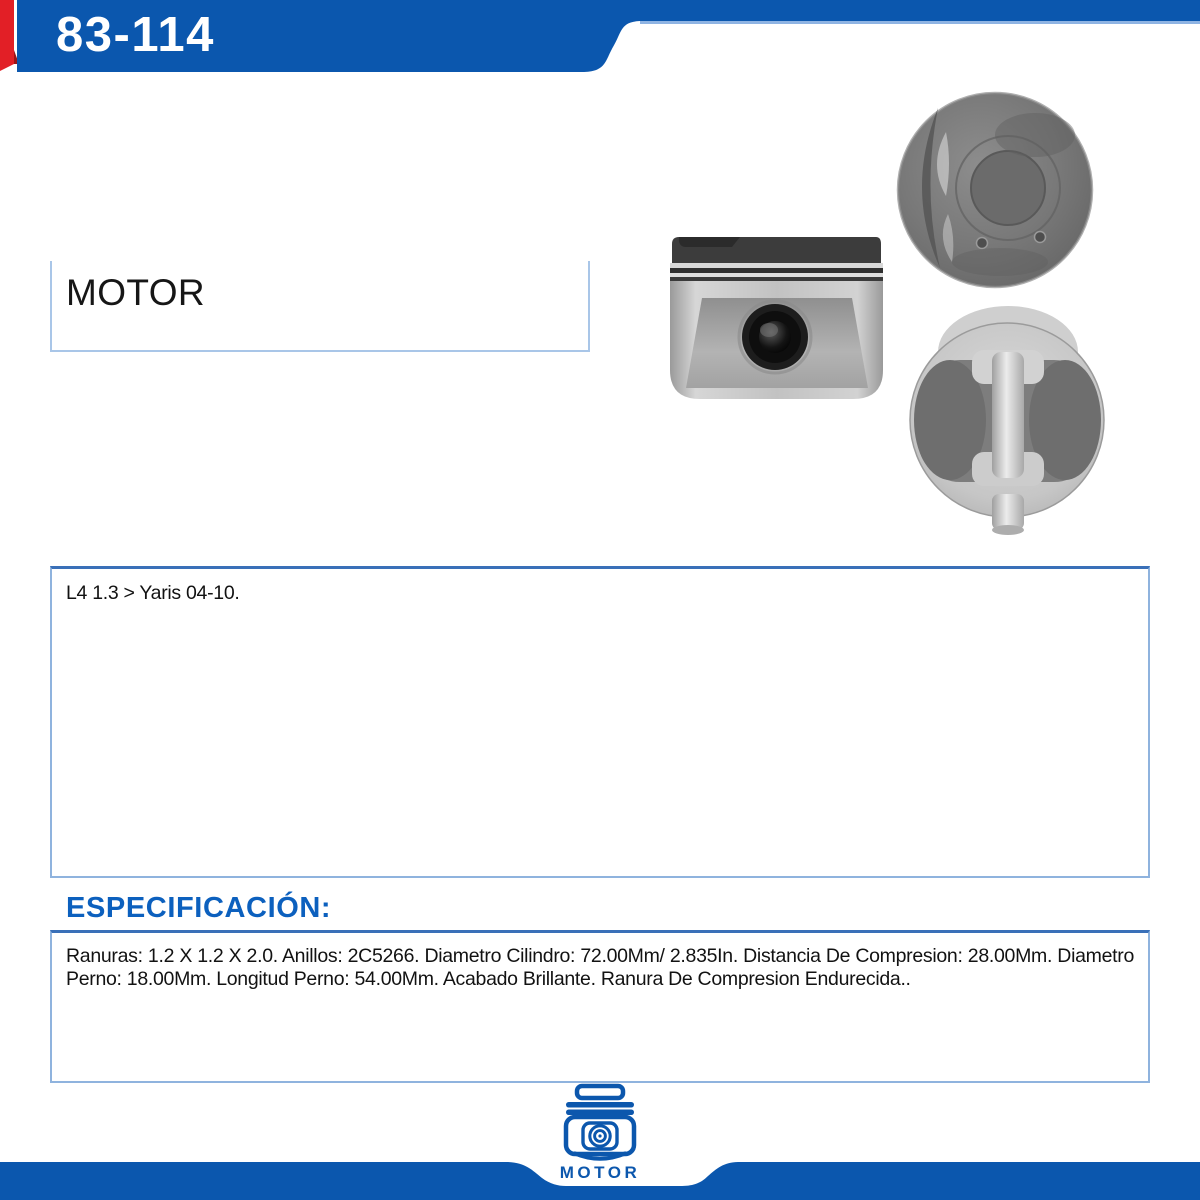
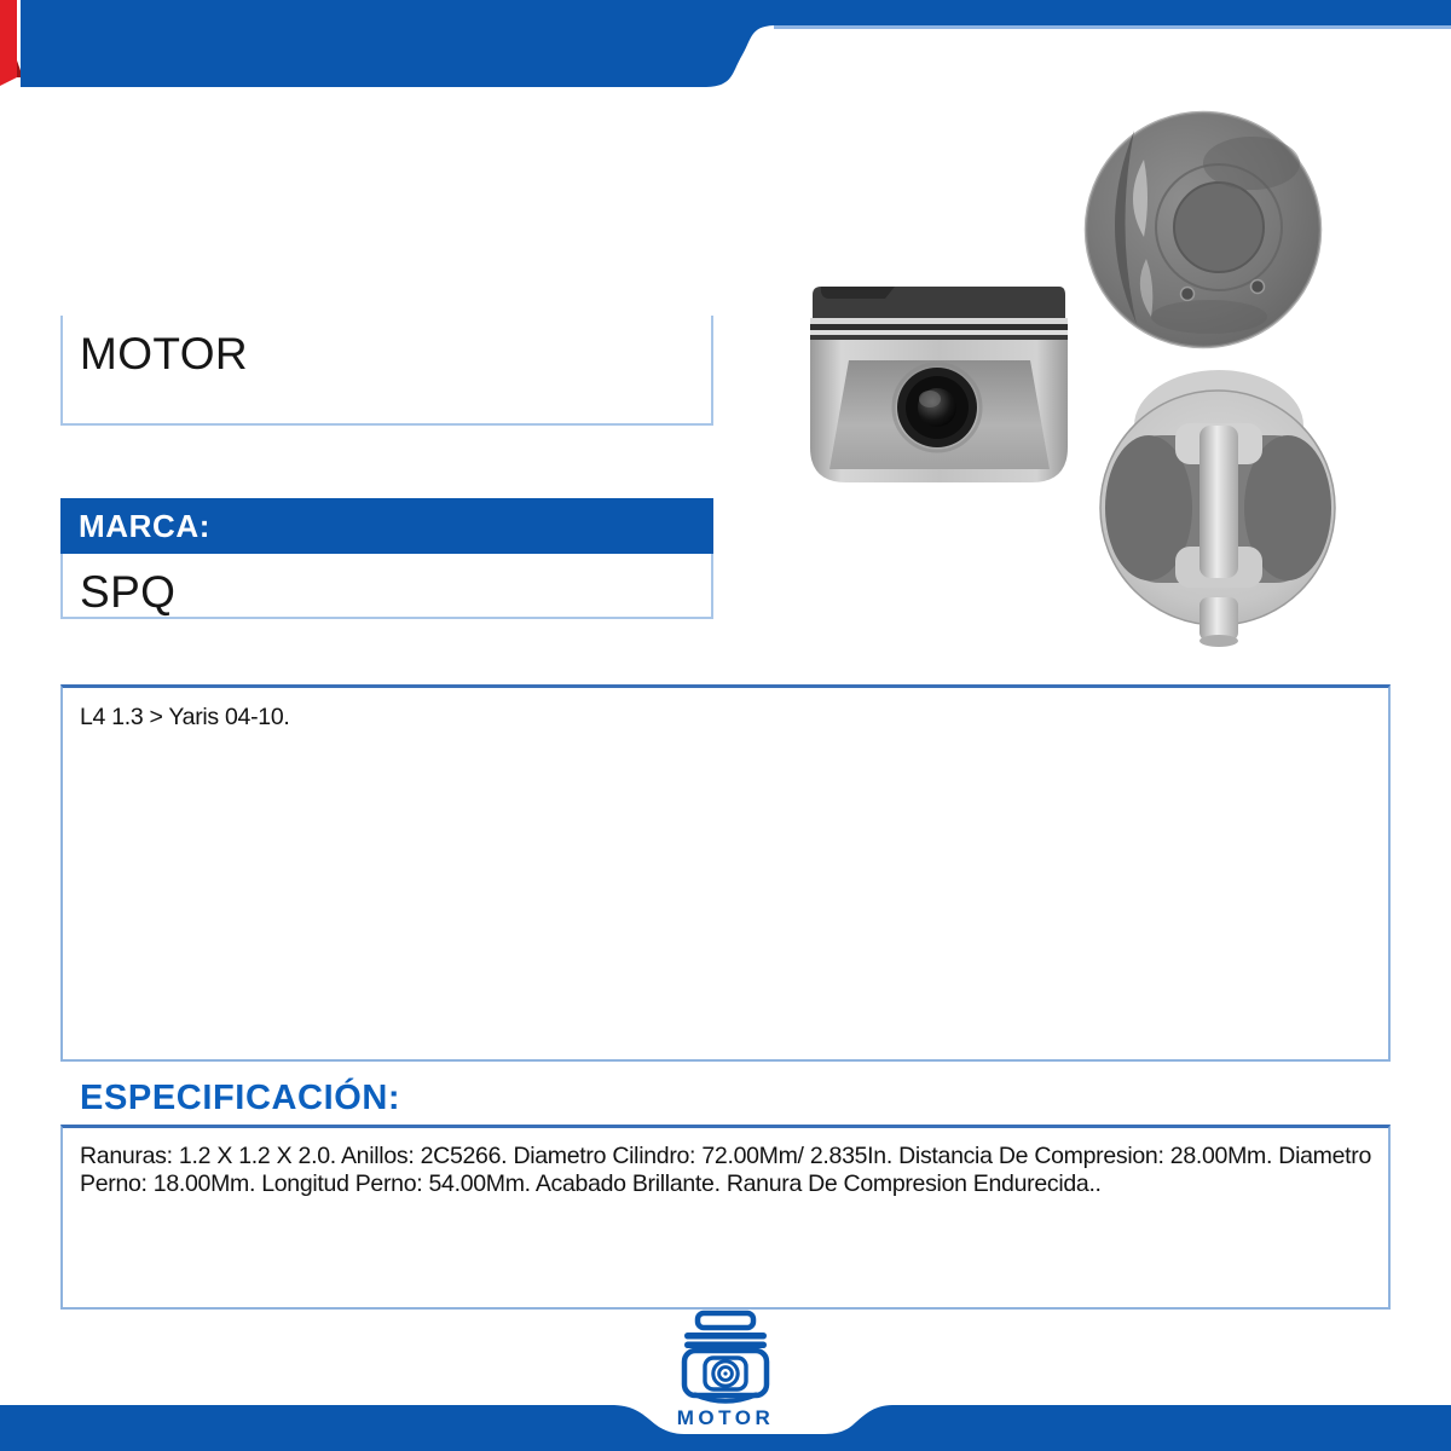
- 83-114
  MOTOR
+ MARCA:
+ SPQ
  L4 1.3 > Yaris 04-10.
  ESPECIFICACIÓN:
  Ranuras: 1.2 X 1.2 X 2.0. Anillos: 2C5266. Diametro Cilindro: 72.00Mm/ 2.835In. Distancia De Compresion: 28.00Mm. Diametro Perno: 18.00Mm. Longitud Perno: 54.00Mm. Acabado Brillante. Ranura De Compresion Endurecida..
  MOTOR
